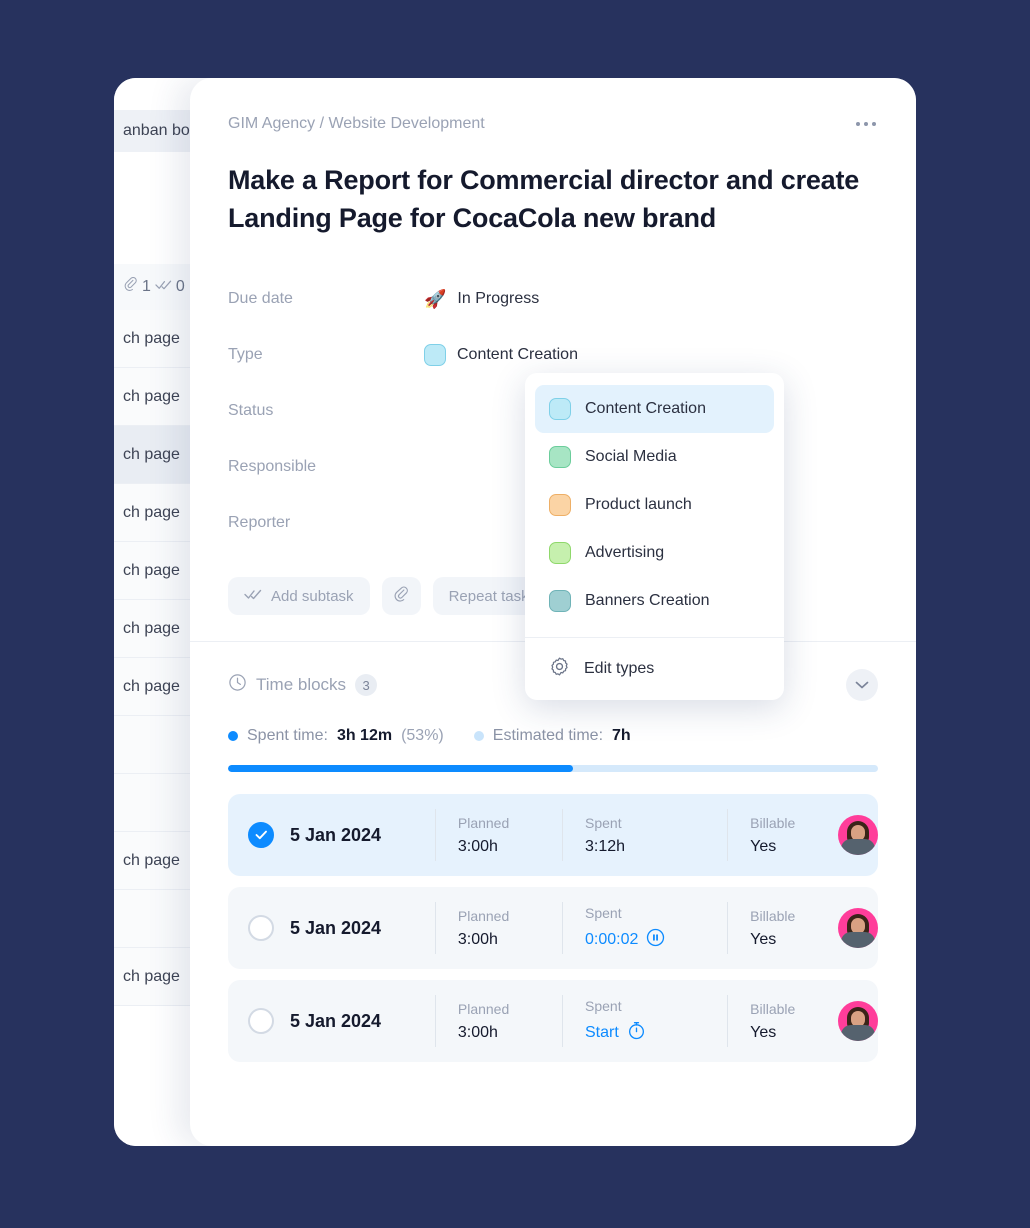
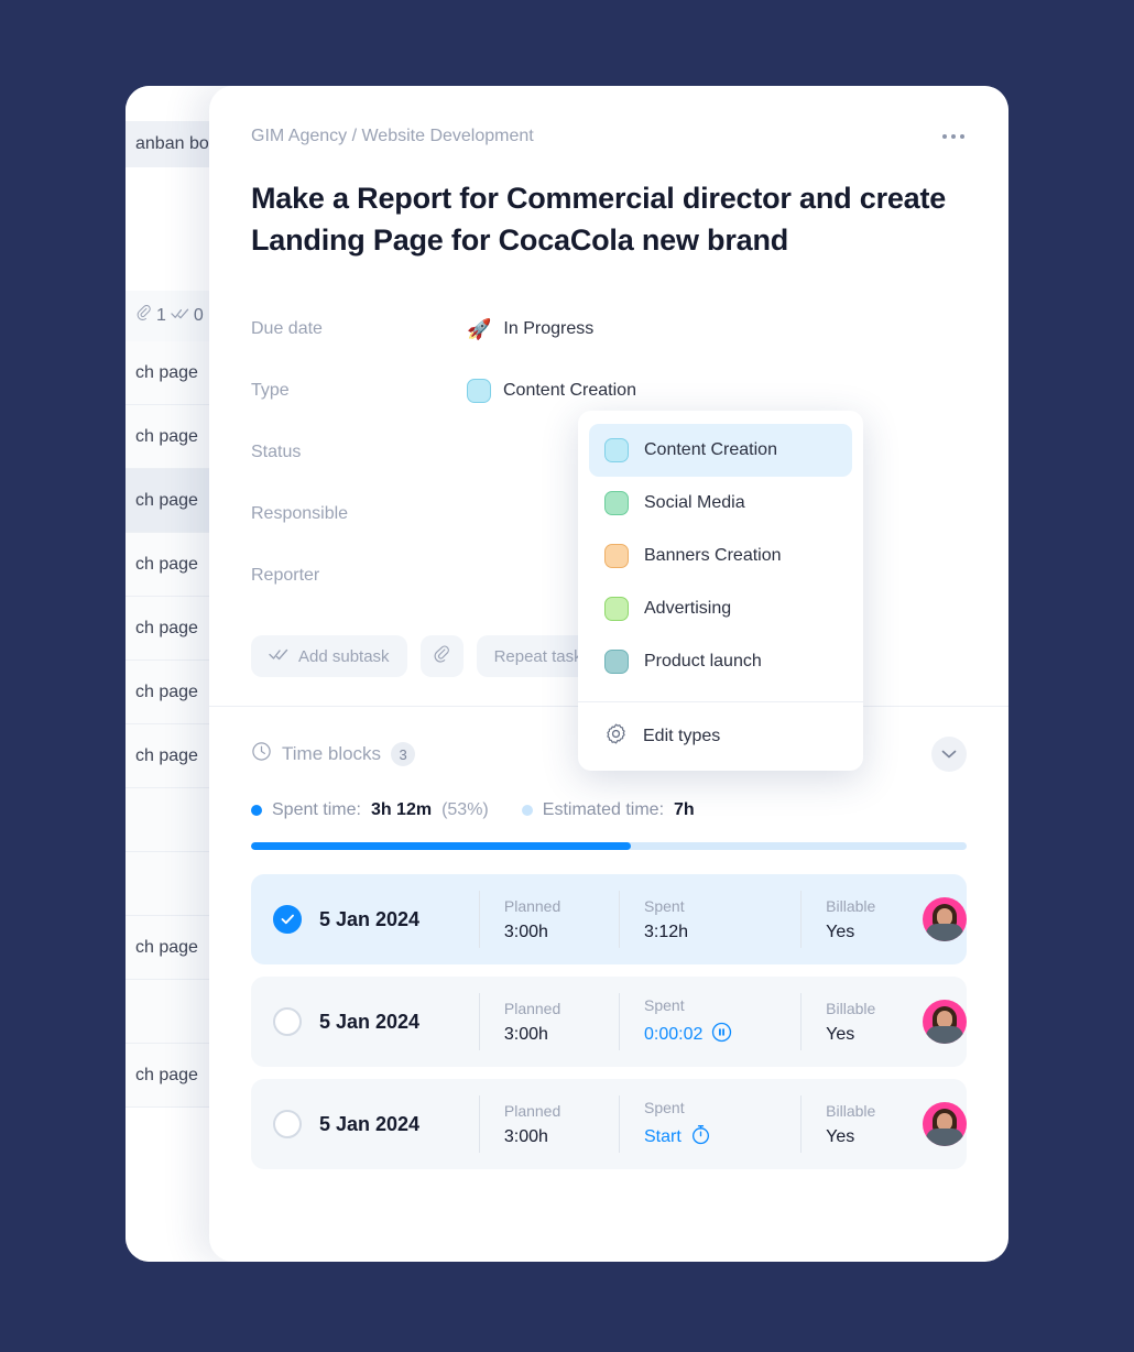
  anban bo
  1
  0
  ch page
  ch page
  ch page
  ch page
  ch page
  ch page
  ch page
  ch page
  ch page
  GIM Agency / Website Development
  Make a Report for Commercial director and create Landing Page for CocaCola new brand
  Due date
  🚀
  In Progress
  Type
  Content Creation
  Status
  Responsible
  Reporter
  Add subtask
  Repeat tas
  Time blocks
  3
  Spent time:
  3h 12m
  (53%)
  Estimated time:
  7h
  5 Jan 2024
  Planned
  3:00h
  Spent
  3:12h
  Billable
  Yes
  5 Jan 2024
  Planned
  3:00h
  Spent
  0:00:02
  Billable
  Yes
  5 Jan 2024
  Planned
  3:00h
  Spent
  Start
  Billable
  Yes
  Content Creation
  Social Media
- Product launch
+ Banners Creation
  Advertising
- Banners Creation
+ Product launch
  Edit types
